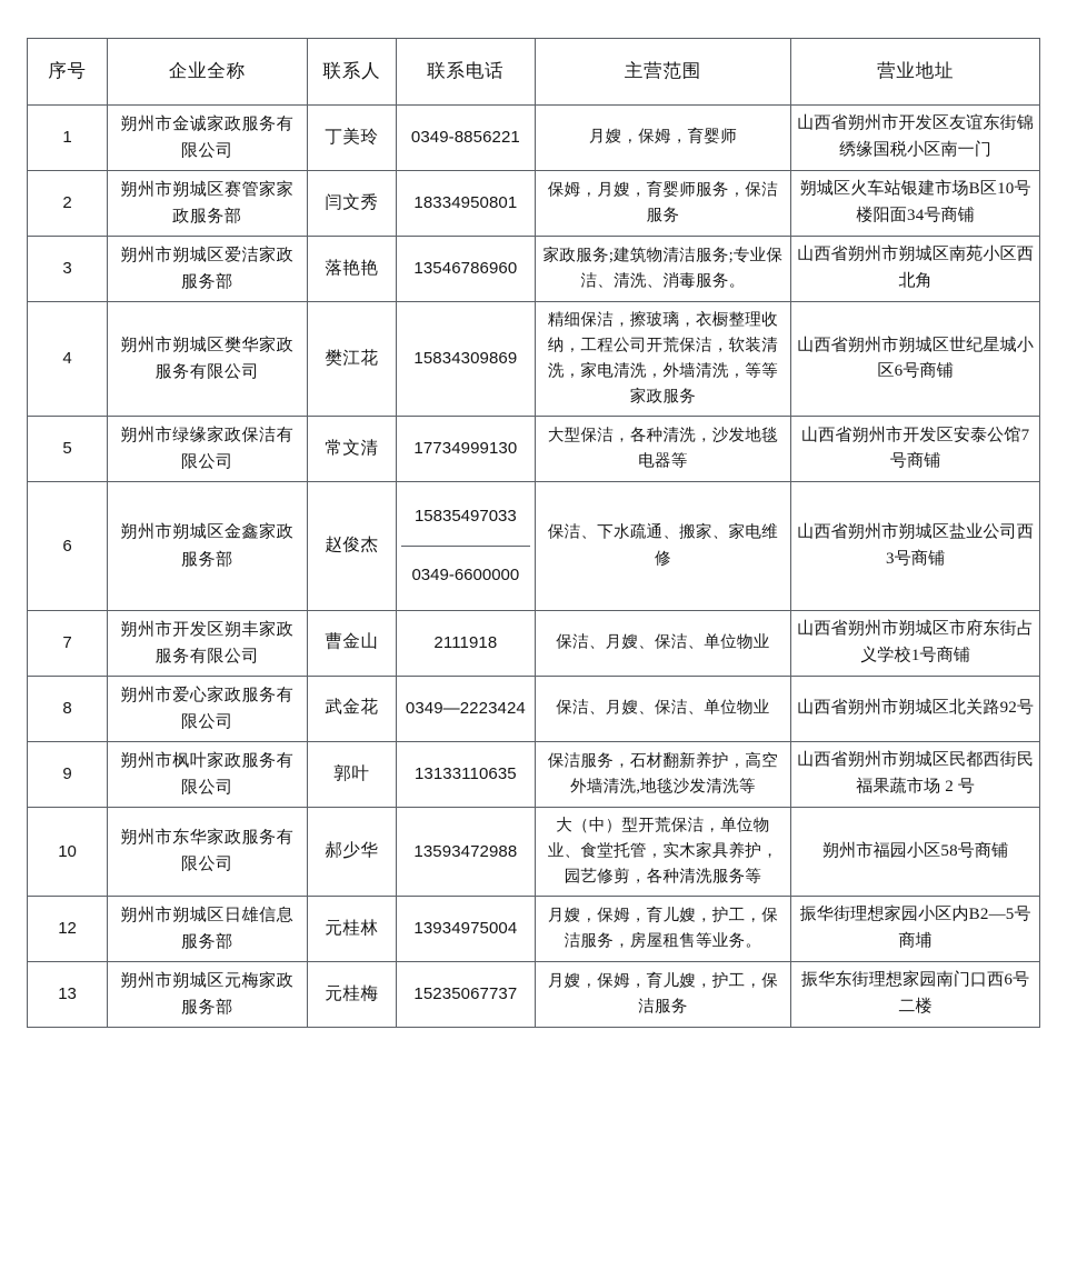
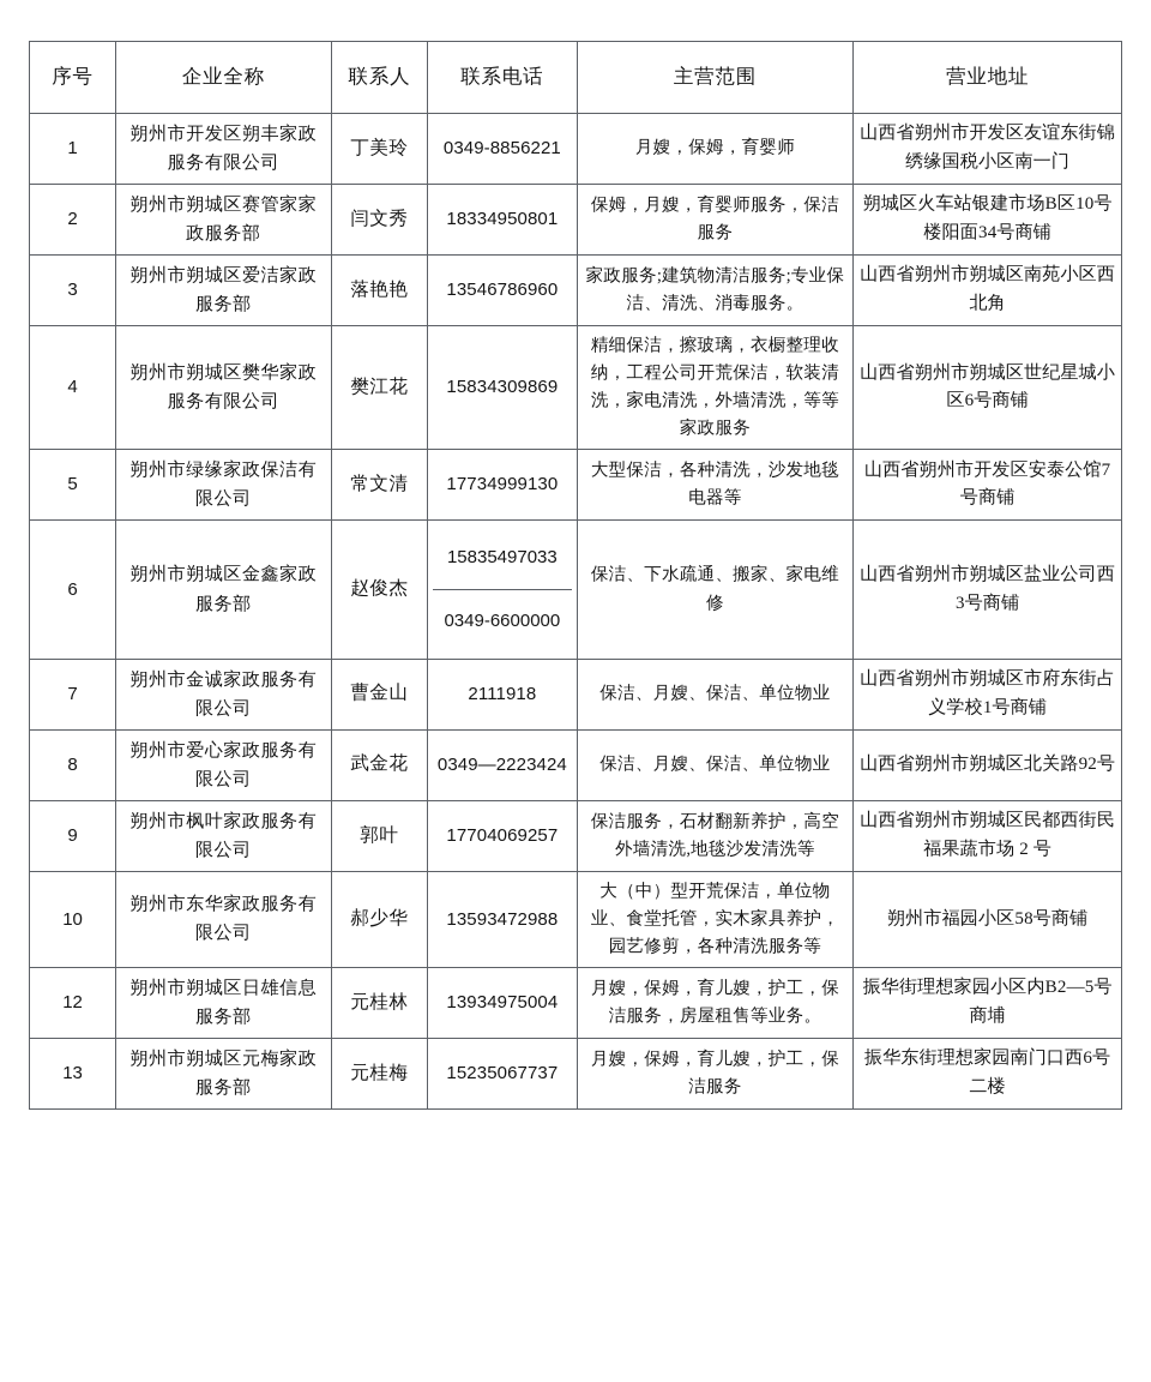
  序号	企业全称	联系人	联系电话	主营范围	营业地址
- 1	朔州市金诚家政服务有限公司	丁美玲	0349-8856221	月嫂，保姆，育婴师	山西省朔州市开发区友谊东街锦绣缘国税小区南一门
+ 1	朔州市开发区朔丰家政服务有限公司	丁美玲	0349-8856221	月嫂，保姆，育婴师	山西省朔州市开发区友谊东街锦绣缘国税小区南一门
  2	朔州市朔城区赛管家家政服务部	闫文秀	18334950801	保姆，月嫂，育婴师服务，保洁服务	朔城区火车站银建市场B区10号楼阳面34号商铺
  3	朔州市朔城区爱洁家政服务部	落艳艳	13546786960	家政服务;建筑物清洁服务;专业保洁、清洗、消毒服务。	山西省朔州市朔城区南苑小区西北角
  4	朔州市朔城区樊华家政服务有限公司	樊江花	15834309869	精细保洁，擦玻璃，衣橱整理收纳，工程公司开荒保洁，软装清洗，家电清洗，外墙清洗，等等家政服务	山西省朔州市朔城区世纪星城小区6号商铺
  5	朔州市绿缘家政保洁有限公司	常文清	17734999130	大型保洁，各种清洗，沙发地毯电器等	山西省朔州市开发区安泰公馆7号商铺
  6	朔州市朔城区金鑫家政服务部	赵俊杰
  15835497033
  0349-6600000
  				保洁、下水疏通、搬家、家电维修	山西省朔州市朔城区盐业公司西3号商铺
- 7	朔州市开发区朔丰家政服务有限公司	曹金山	2111918	保洁、月嫂、保洁、单位物业	山西省朔州市朔城区市府东街占义学校1号商铺
+ 7	朔州市金诚家政服务有限公司	曹金山	2111918	保洁、月嫂、保洁、单位物业	山西省朔州市朔城区市府东街占义学校1号商铺
  8	朔州市爱心家政服务有限公司	武金花	0349—2223424	保洁、月嫂、保洁、单位物业	山西省朔州市朔城区北关路92号
- 9	朔州市枫叶家政服务有限公司	郭叶	13133110635	保洁服务，石材翻新养护，高空外墙清洗,地毯沙发清洗等	山西省朔州市朔城区民都西街民福果蔬市场 2 号
+ 9	朔州市枫叶家政服务有限公司	郭叶	17704069257	保洁服务，石材翻新养护，高空外墙清洗,地毯沙发清洗等	山西省朔州市朔城区民都西街民福果蔬市场 2 号
  10	朔州市东华家政服务有限公司	郝少华	13593472988	大（中）型开荒保洁，单位物业、食堂托管，实木家具养护，园艺修剪，各种清洗服务等	朔州市福园小区58号商铺
  12	朔州市朔城区日雄信息服务部	元桂林	13934975004	月嫂，保姆，育儿嫂，护工，保洁服务，房屋租售等业务。	振华街理想家园小区内B2—5号商埔
  13	朔州市朔城区元梅家政服务部	元桂梅	15235067737	月嫂，保姆，育儿嫂，护工，保洁服务	振华东街理想家园南门口西6号二楼
